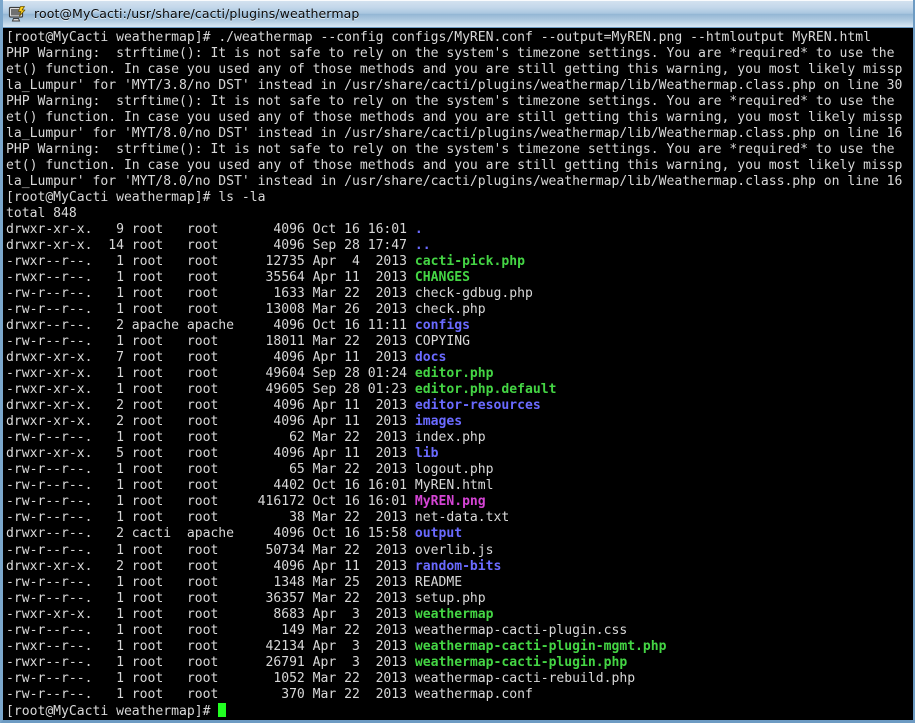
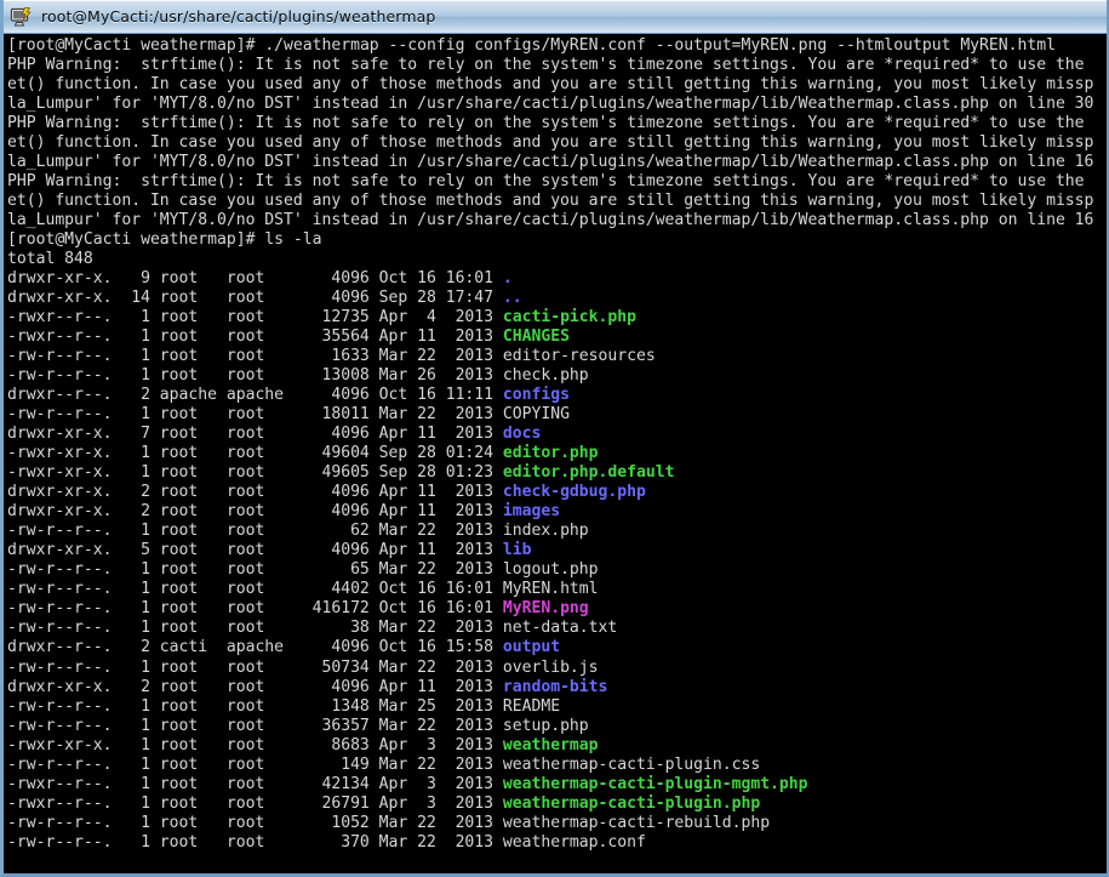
  root@MyCacti:/usr/share/cacti/plugins/weathermap
  [root@MyCacti weathermap]# ./weathermap --config configs/MyREN.conf --output=MyREN.png --htmloutput MyREN.html
  PHP Warning: strftime(): It is not safe to rely on the system's timezone settings. You are *required* to use the
  et() function. In case you used any of those methods and you are still getting this warning, you most likely missp
- la_Lumpur' for 'MYT/3.8/no DST' instead in /usr/share/cacti/plugins/weathermap/lib/Weathermap.class.php on line 30
+ la_Lumpur' for 'MYT/8.0/no DST' instead in /usr/share/cacti/plugins/weathermap/lib/Weathermap.class.php on line 30
  PHP Warning: strftime(): It is not safe to rely on the system's timezone settings. You are *required* to use the
  et() function. In case you used any of those methods and you are still getting this warning, you most likely missp
  la_Lumpur' for 'MYT/8.0/no DST' instead in /usr/share/cacti/plugins/weathermap/lib/Weathermap.class.php on line 16
  PHP Warning: strftime(): It is not safe to rely on the system's timezone settings. You are *required* to use the
  et() function. In case you used any of those methods and you are still getting this warning, you most likely missp
  la_Lumpur' for 'MYT/8.0/no DST' instead in /usr/share/cacti/plugins/weathermap/lib/Weathermap.class.php on line 16
  [root@MyCacti weathermap]# ls -la
  total 848
  drwxr-xr-x. 9 root root 4096 Oct 16 16:01 .
  drwxr-xr-x. 14 root root 4096 Sep 28 17:47 ..
  -rwxr--r--. 1 root root 12735 Apr 4 2013 cacti-pick.php
  -rwxr--r--. 1 root root 35564 Apr 11 2013 CHANGES
- -rw-r--r--. 1 root root 1633 Mar 22 2013 check-gdbug.php
+ -rw-r--r--. 1 root root 1633 Mar 22 2013 editor-resources
  -rw-r--r--. 1 root root 13008 Mar 26 2013 check.php
  drwxr--r--. 2 apache apache 4096 Oct 16 11:11 configs
  -rw-r--r--. 1 root root 18011 Mar 22 2013 COPYING
  drwxr-xr-x. 7 root root 4096 Apr 11 2013 docs
  -rwxr-xr-x. 1 root root 49604 Sep 28 01:24 editor.php
  -rwxr-xr-x. 1 root root 49605 Sep 28 01:23 editor.php.default
- drwxr-xr-x. 2 root root 4096 Apr 11 2013 editor-resources
+ drwxr-xr-x. 2 root root 4096 Apr 11 2013 check-gdbug.php
  drwxr-xr-x. 2 root root 4096 Apr 11 2013 images
  -rw-r--r--. 1 root root 62 Mar 22 2013 index.php
  drwxr-xr-x. 5 root root 4096 Apr 11 2013 lib
  -rw-r--r--. 1 root root 65 Mar 22 2013 logout.php
  -rw-r--r--. 1 root root 4402 Oct 16 16:01 MyREN.html
  -rw-r--r--. 1 root root 416172 Oct 16 16:01 MyREN.png
  -rw-r--r--. 1 root root 38 Mar 22 2013 net-data.txt
  drwxr--r--. 2 cacti apache 4096 Oct 16 15:58 output
  -rw-r--r--. 1 root root 50734 Mar 22 2013 overlib.js
  drwxr-xr-x. 2 root root 4096 Apr 11 2013 random-bits
  -rw-r--r--. 1 root root 1348 Mar 25 2013 README
  -rw-r--r--. 1 root root 36357 Mar 22 2013 setup.php
  -rwxr-xr-x. 1 root root 8683 Apr 3 2013 weathermap
  -rw-r--r--. 1 root root 149 Mar 22 2013 weathermap-cacti-plugin.css
  -rwxr--r--. 1 root root 42134 Apr 3 2013 weathermap-cacti-plugin-mgmt.php
  -rwxr--r--. 1 root root 26791 Apr 3 2013 weathermap-cacti-plugin.php
  -rw-r--r--. 1 root root 1052 Mar 22 2013 weathermap-cacti-rebuild.php
  -rw-r--r--. 1 root root 370 Mar 22 2013 weathermap.conf
- [root@MyCacti weathermap]#
